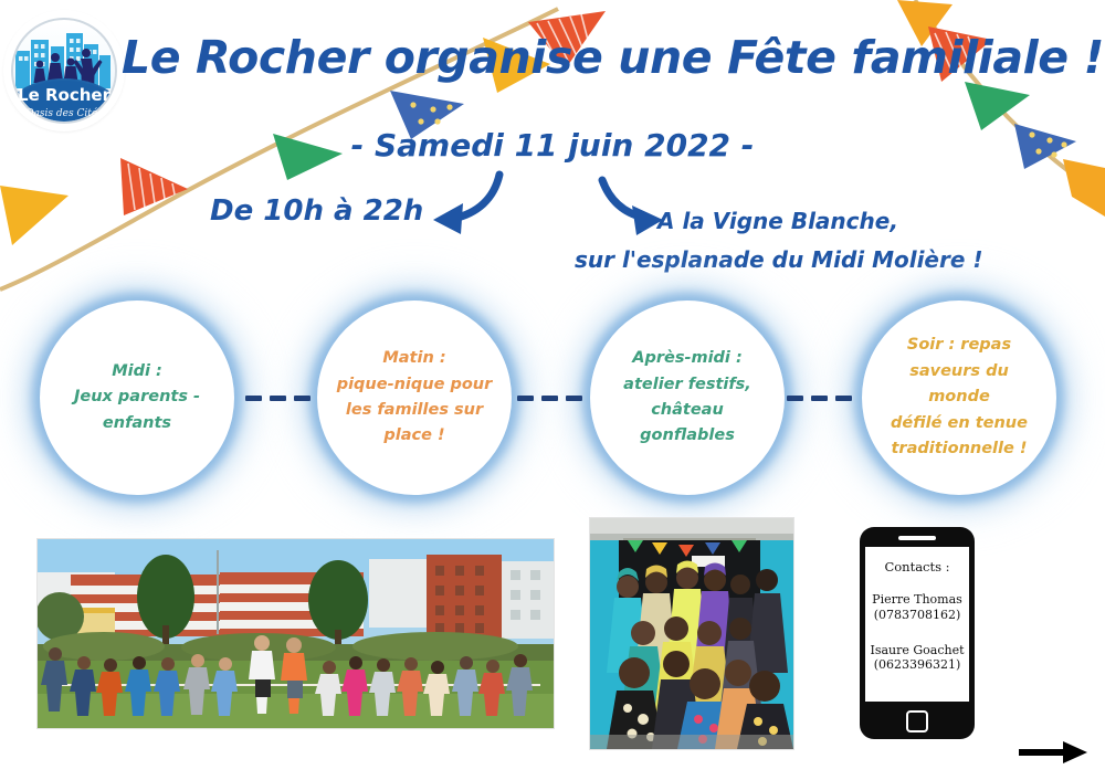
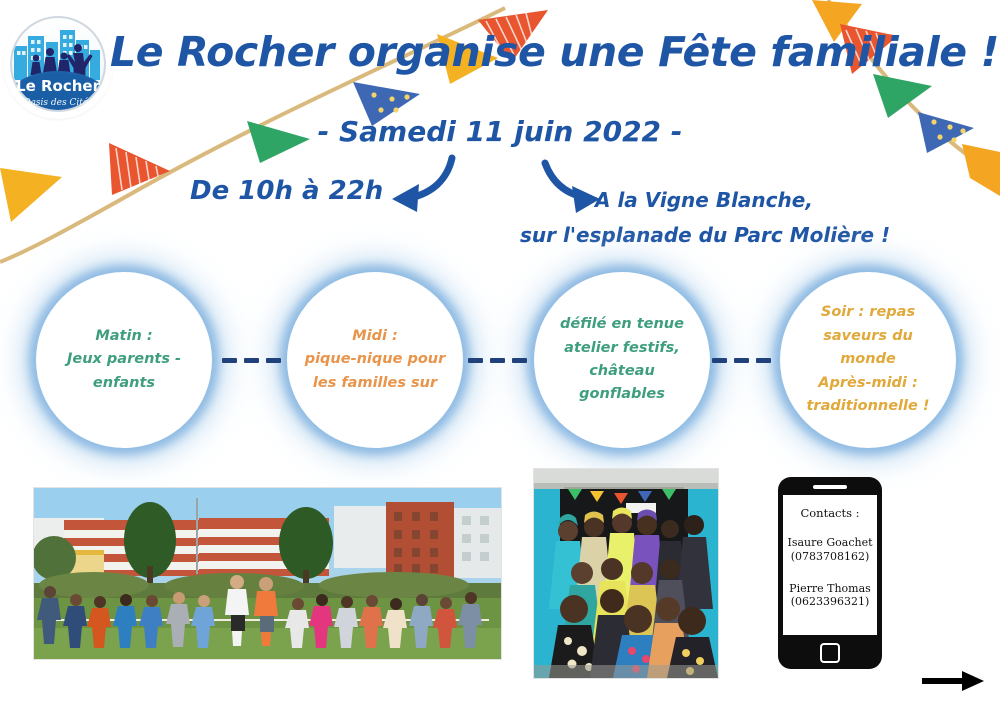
  Le Rocher
  Oasis des Cités
  Le Rocher organise une Fête famili
  - Samedi 11 juin 2022 -
  De 10h à 22h
  A la Vigne Blanche,
- sur l'esplanade du Midi Molière !
+ sur l'esplanade du Parc Molière !
- Midi :
+ Matin :
  Jeux parents -
  enfants
- Matin :
+ Midi :
  pique-nique pour
  les familles sur
- place !
- Après-midi :
+ défilé en tenue
  atelier festifs,
  château gonflables
  Soir : repas
  saveurs du monde
- défilé en tenue
+ Après-midi :
  traditionnelle !
  Contacts :
- Pierre Thomas
+ Isaure Goachet
  (0783708162)
- Isaure Goachet
+ Pierre Thomas
  (0623396321)
